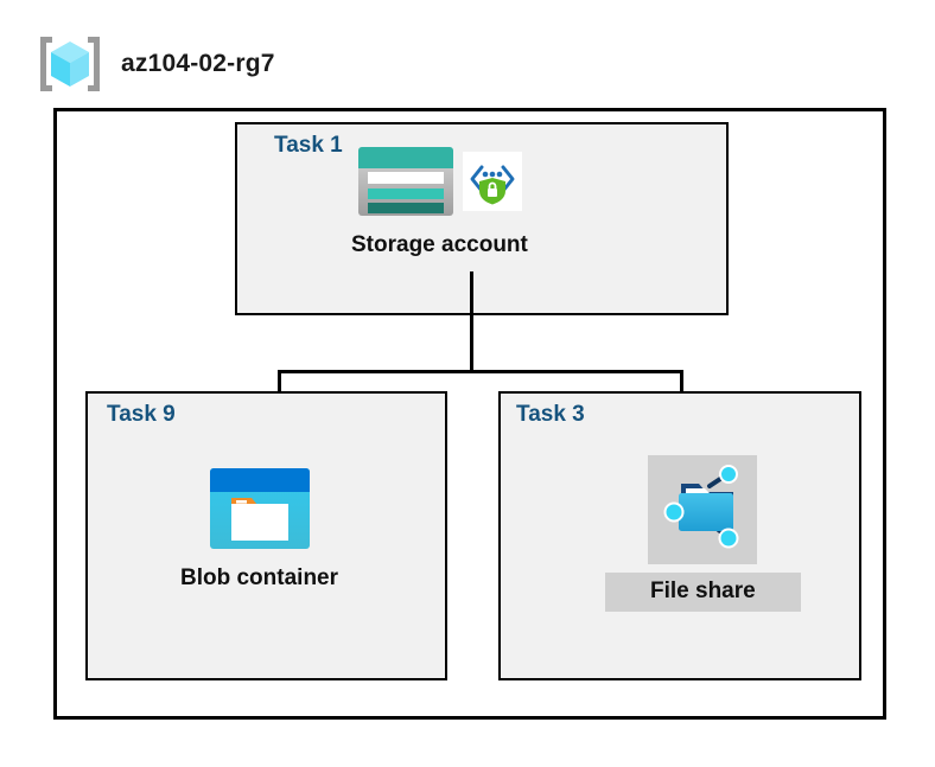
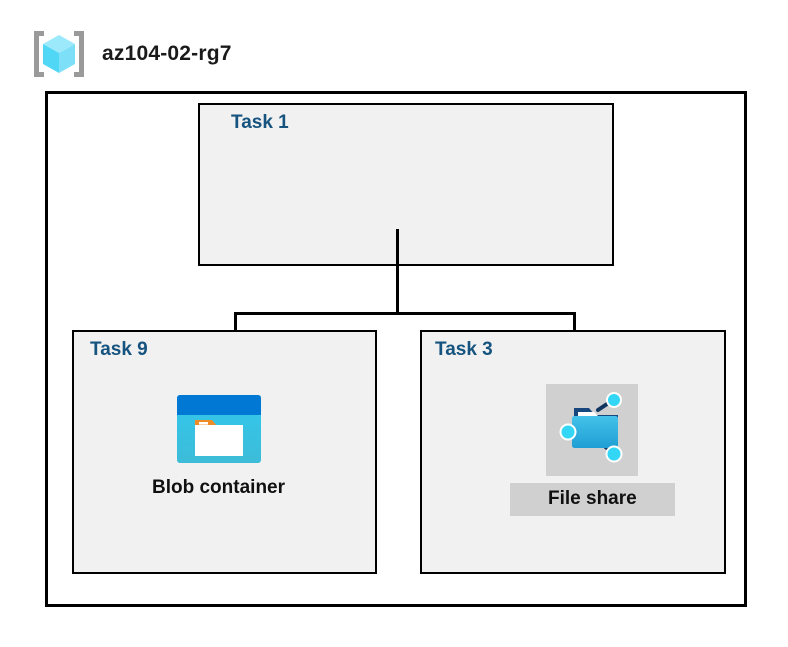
  az104-02-rg7
  Task 1
- Storage account
  Task 9
  Blob container
  Task 3
  File share
